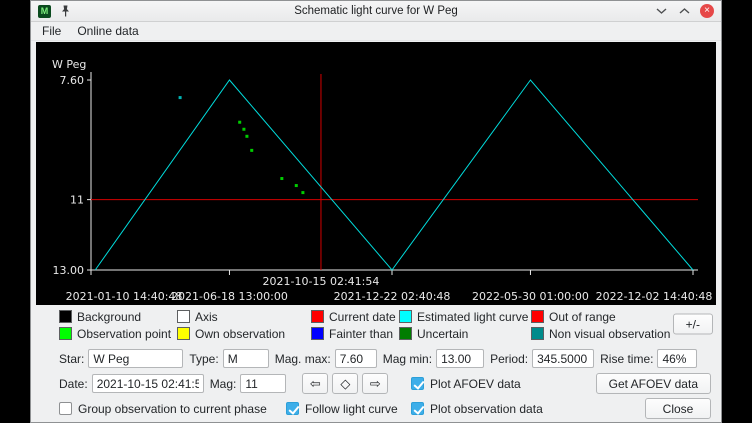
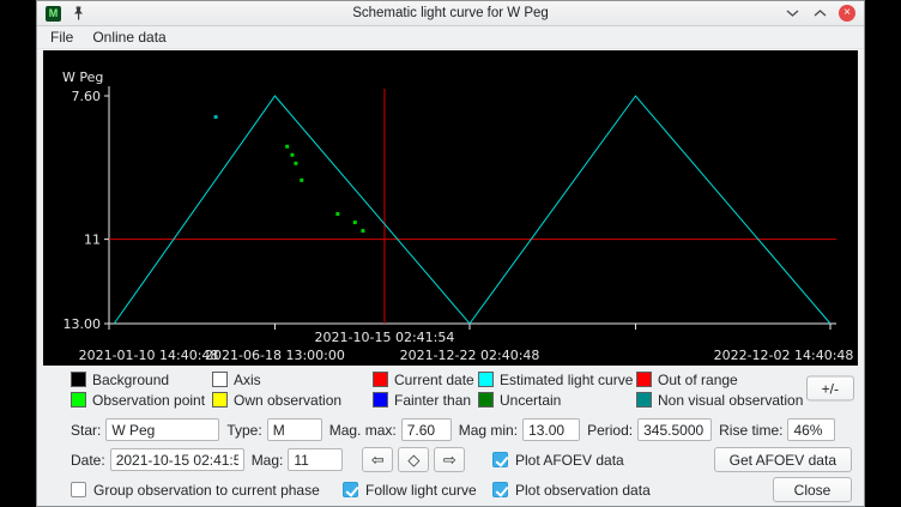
  Schematic light curve for W Peg
  M
  ×
  File
  Online data
  W Peg
  7.60
  11
  13.00
  2021-01-10 14:40:48
  2021-06-18 13:00:00
  2021-12-22 02:40:48
- 2022-05-30 01:00:00
  2022-12-02 14:40:48
  2021-10-15 02:41:54
  Background
  Axis
  Current date
  Estimated light curve
  Out of range
  Observation point
  Own observation
  Fainter than
  Uncertain
  Non visual observation
  +/-
  Star:
  W Peg
  Type:
  M
  Mag. max:
  7.60
  Mag min:
  13.00
  Period:
  345.5000
  Rise time:
  46%
  Date:
  2021-10-15 02:41:5
  Mag:
  11
  ⇦
  ◇
  ⇨
  Plot AFOEV data
  Get AFOEV data
  Group observation to current phase
  Follow light curve
  Plot observation data
  Close
